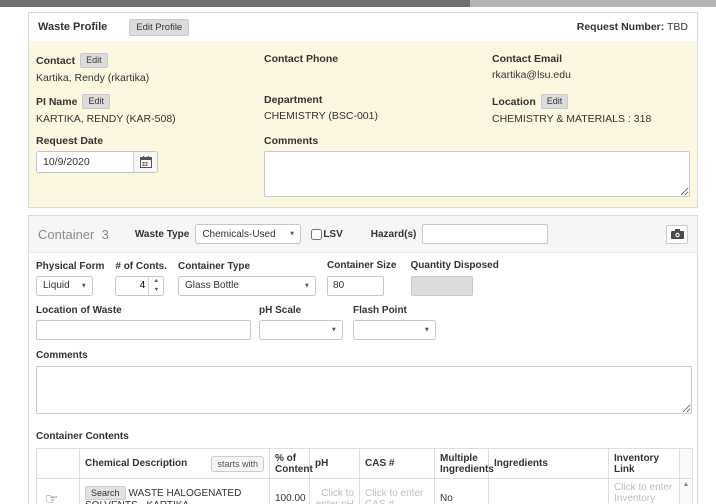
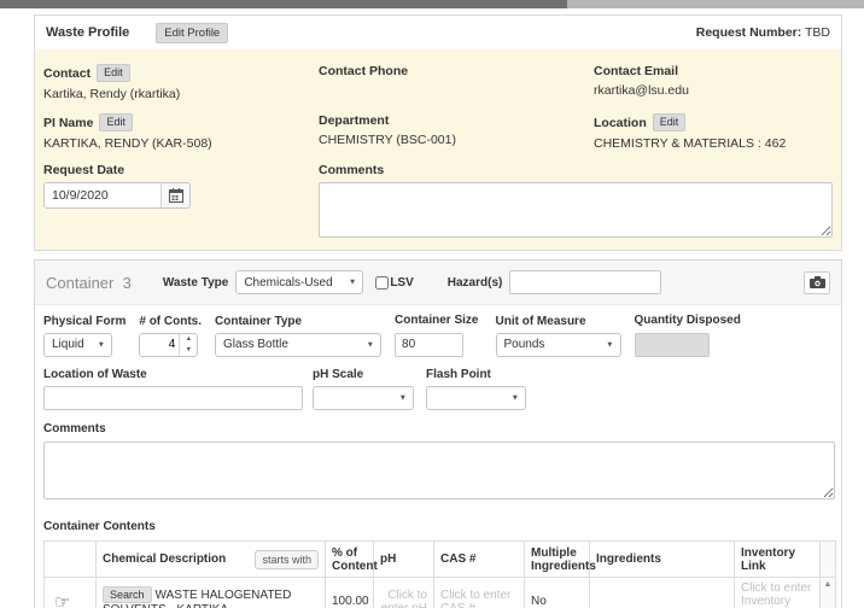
  Waste Profile
  Edit Profile
  Request Number: TBD
  Contact
  Edit
  Kartika, Rendy (rkartika)
  Contact Phone
  Contact Email
  rkartika@lsu.edu
  PI Name
  Edit
  KARTIKA, RENDY (KAR-508)
  Department
  CHEMISTRY (BSC-001)
  Location
  Edit
- CHEMISTRY & MATERIALS : 318
+ CHEMISTRY & MATERIALS : 462
  Request Date
  10/9/2020
  Comments
  Container 3
  Waste Type
  Chemicals-Used
  LSV
  Hazard(s)
  Physical Form
  Liquid
  # of Conts.
  4
  Container Type
  Glass Bottle
  Container Size
  80
+ Unit of Measure
+ Pounds
  Quantity Disposed
  Location of Waste
  pH Scale
  Flash Point
  Comments
  Container Contents
  	Chemical Description starts with	% of Content	pH	CAS #	Multiple Ingredients	Ingredients	Inventory Link
